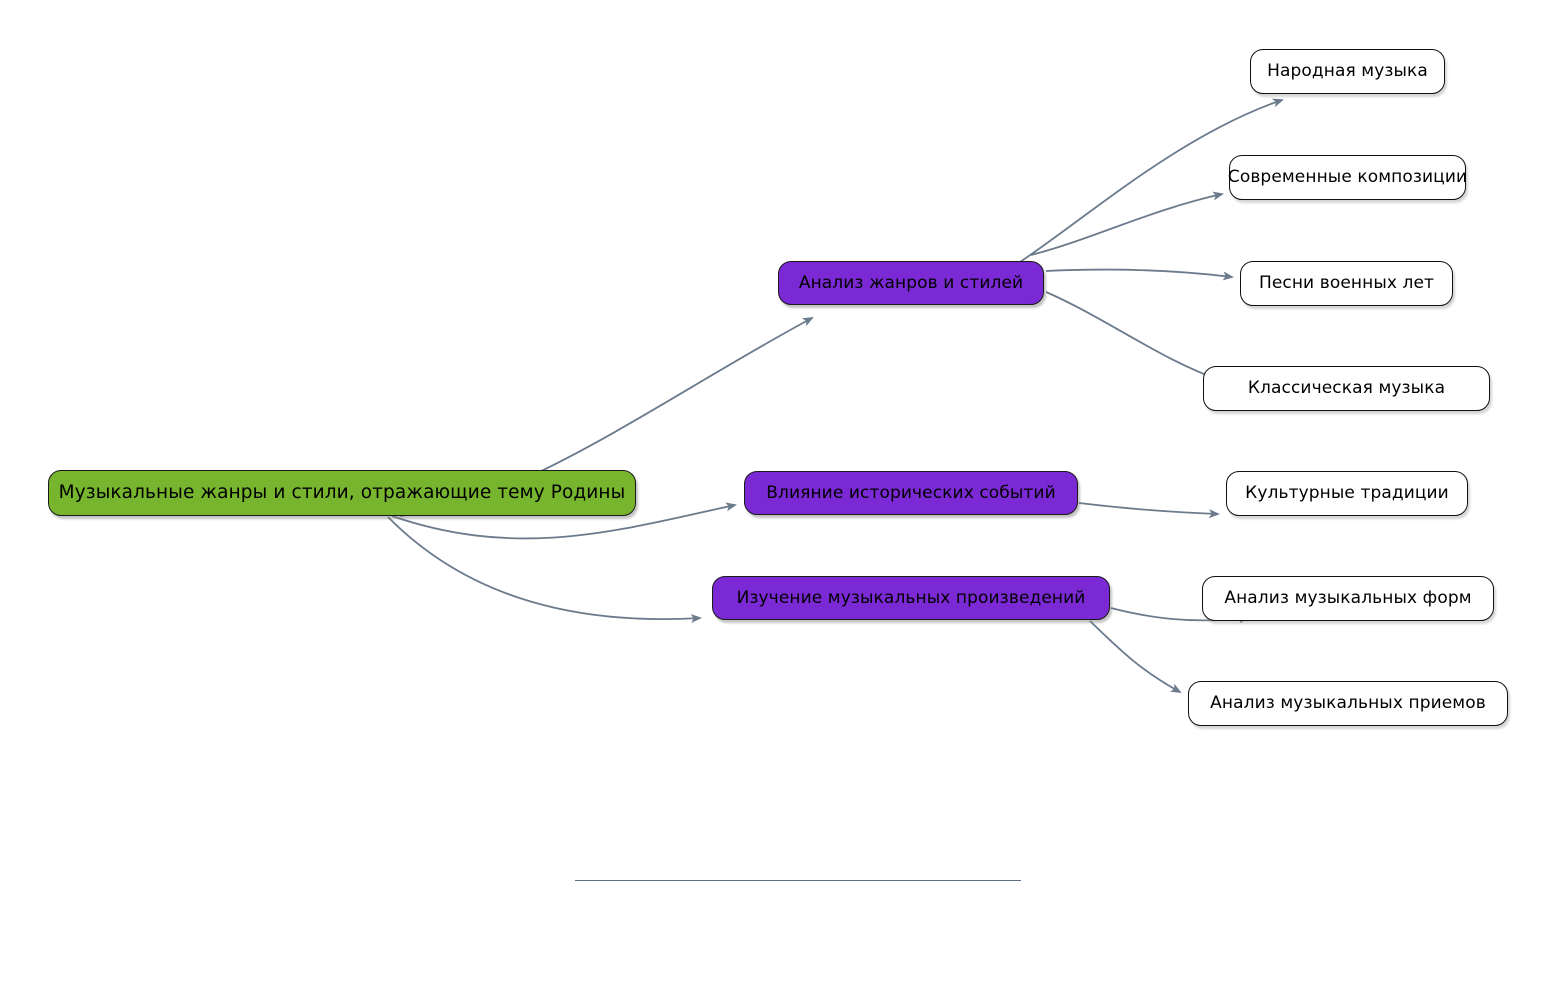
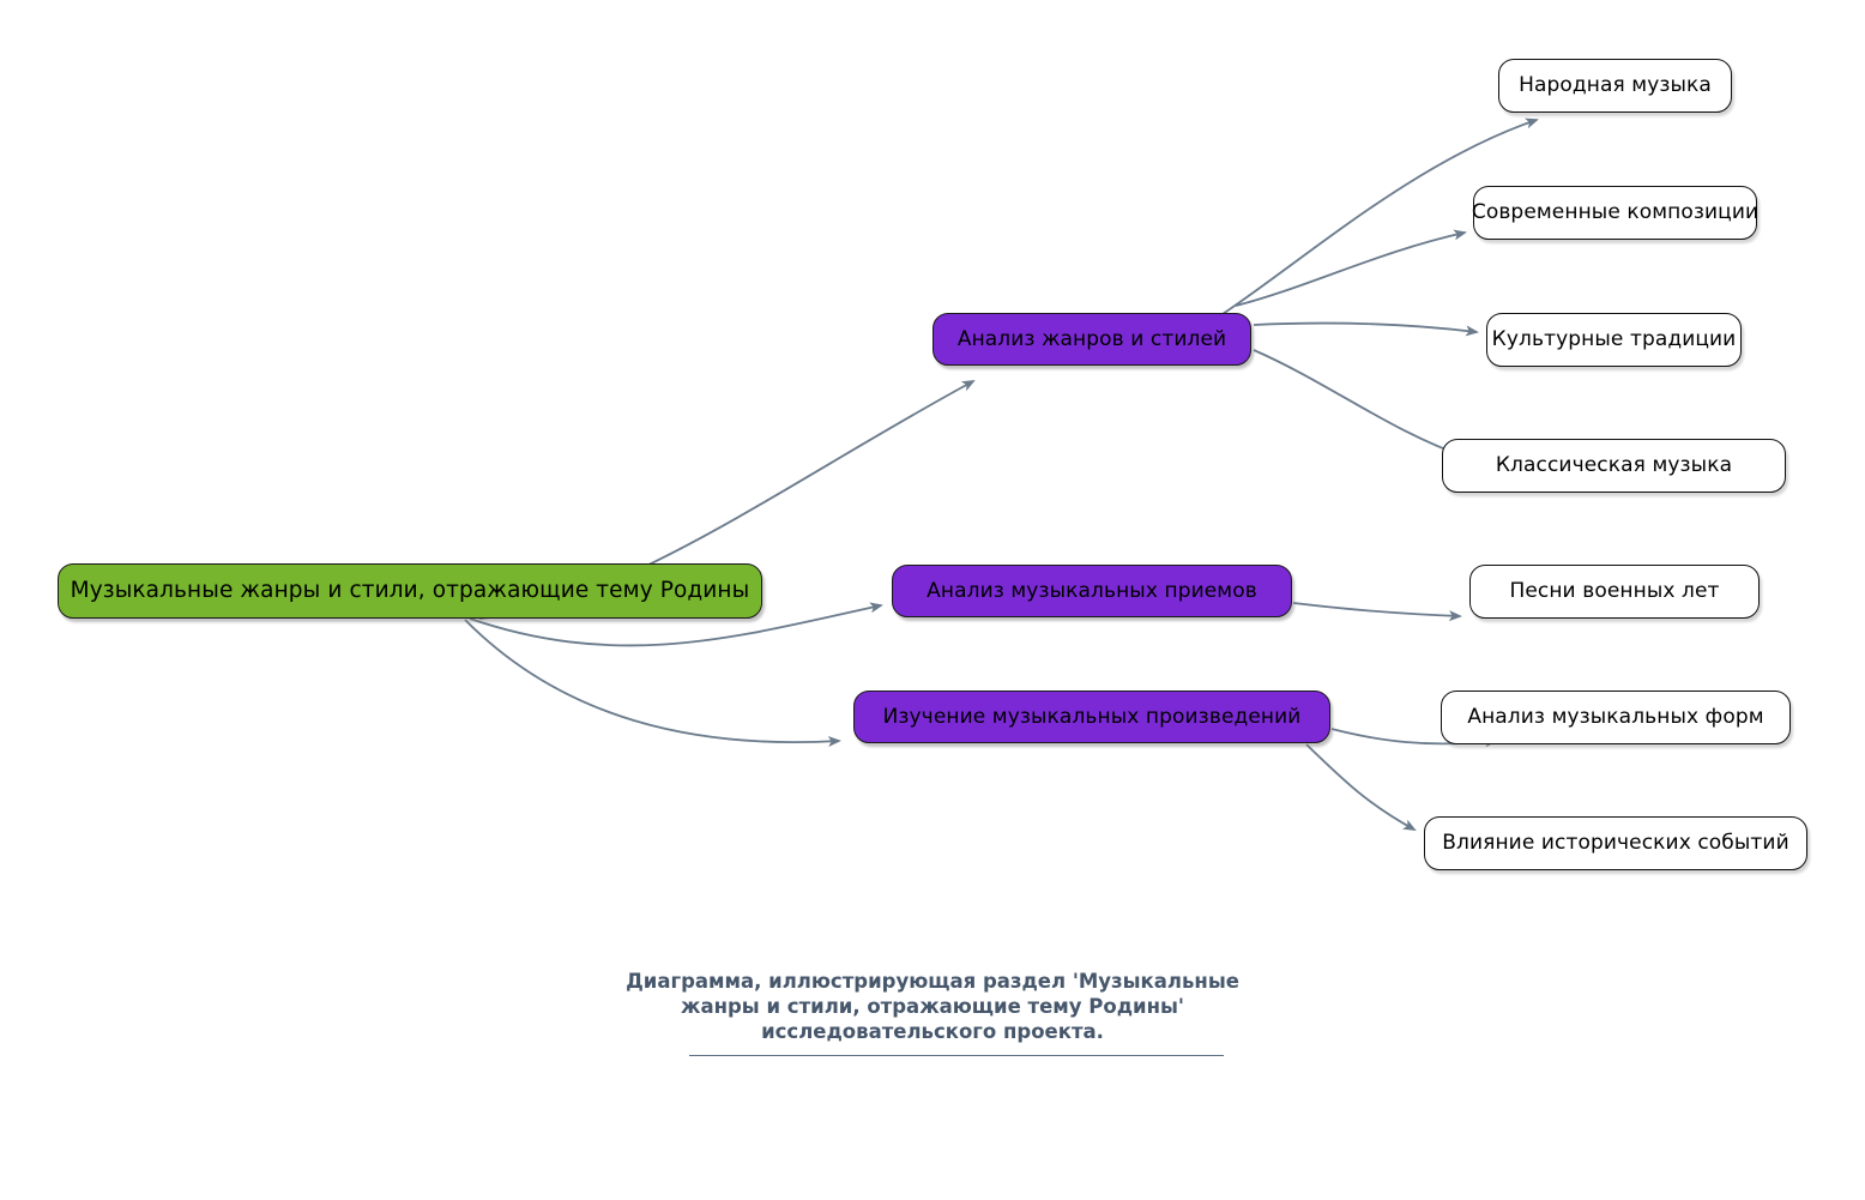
  Музыкальные жанры и стили, отражающие тему Родины
  Анализ жанров и стилей
- Влияние исторических событий
+ Анализ музыкальных приемов
  Изучение музыкальных произведений
  Народная музыка
  Современные композиции
- Песни военных лет
+ Культурные традиции
  Классическая музыка
- Культурные традиции
+ Песни военных лет
  Анализ музыкальных форм
- Анализ музыкальных приемов
+ Влияние исторических событий
+ Диаграмма, иллюстрирующая раздел 'Музыкальные
+ жанры и стили, отражающие тему Родины'
+ исследовательского проекта.
